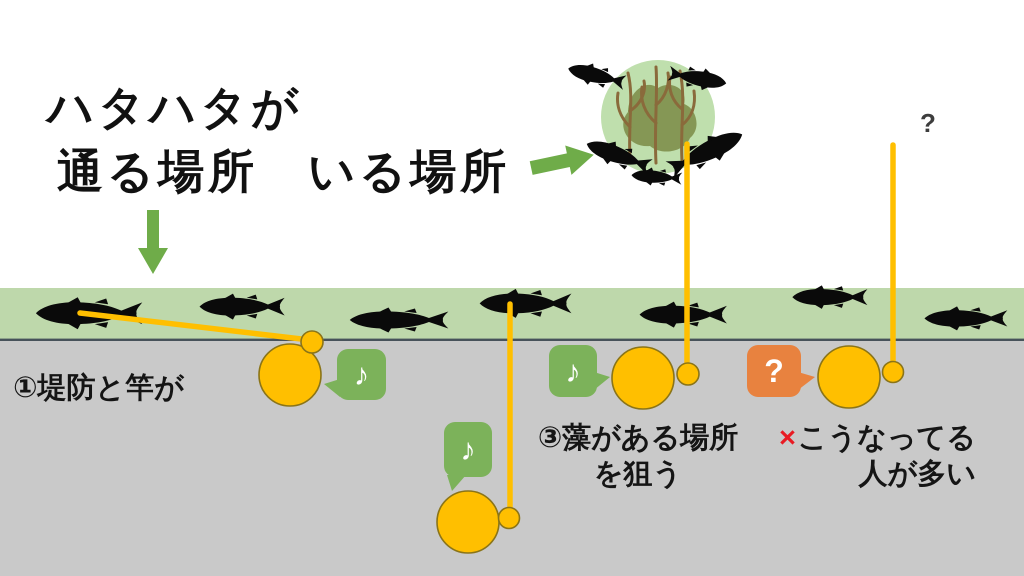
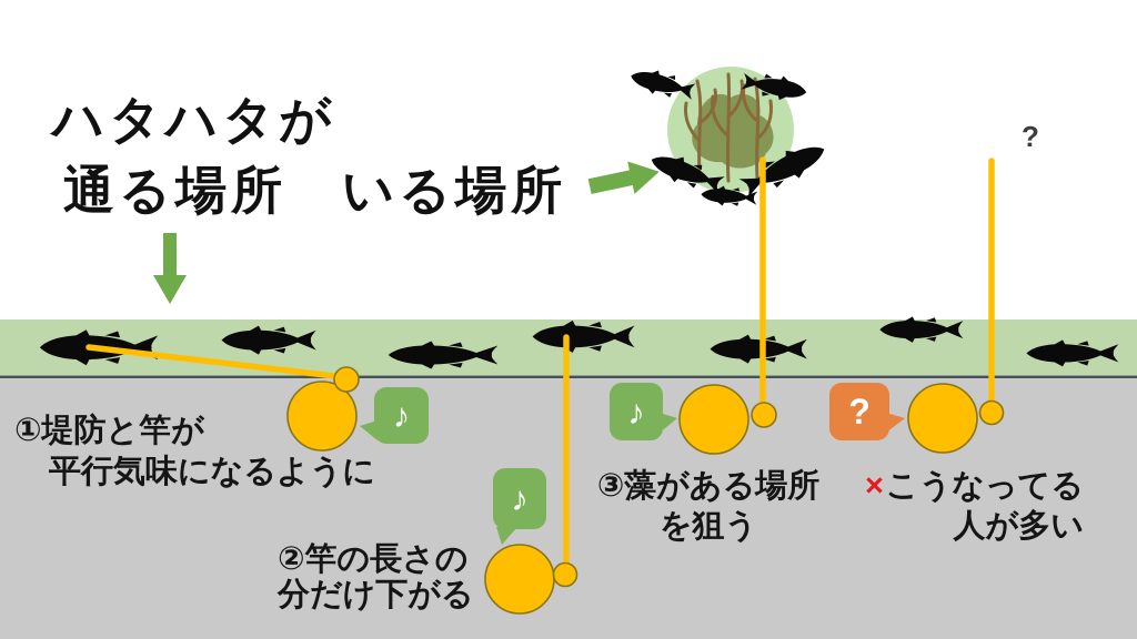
  ハタハタが
  通る場所 いる場所
  ♪
  ♪
  ♪
  ?
  ①堤防と竿が
+ 平行気味になるように
+ ②竿の長さの
+ 分だけ下がる
  ③藻がある場所
  を狙う
  ×こうなってる
  人が多い
  ?
